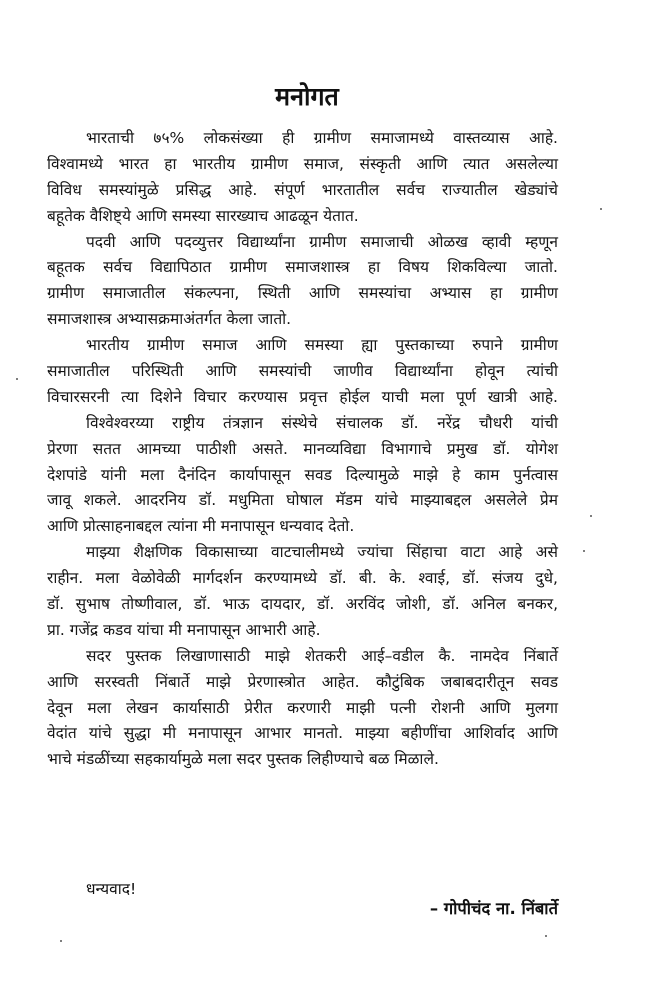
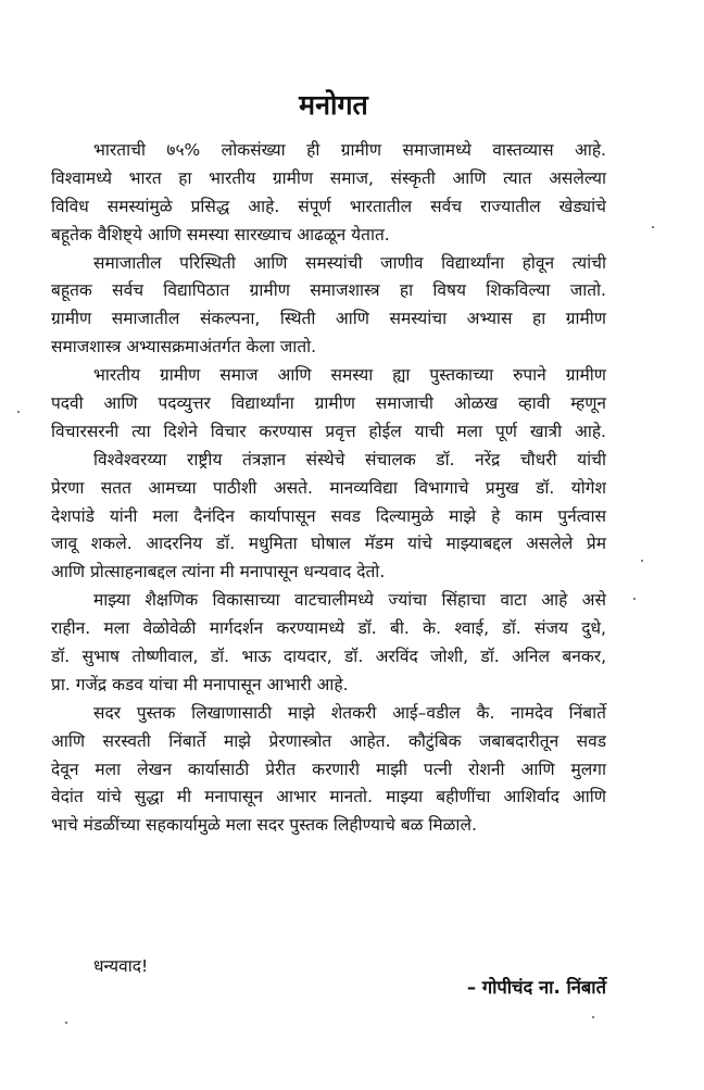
  मनोगत
  भारताची ७५% लोकसंख्या ही ग्रामीण समाजामध्ये वास्तव्यास आहे.
  विश्वामध्ये भारत हा भारतीय ग्रामीण समाज, संस्कृती आणि त्यात असलेल्या
  विविध समस्यांमुळे प्रसिद्ध आहे. संपूर्ण भारतातील सर्वच राज्यातील खेड्यांचे
  बहूतेक वैशिष्ट्ये आणि समस्या सारख्याच आढळून येतात.
- पदवी आणि पदव्युत्तर विद्यार्थ्यांना ग्रामीण समाजाची ओळख व्हावी म्हणून
+ समाजातील परिस्थिती आणि समस्यांची जाणीव विद्यार्थ्यांना होवून त्यांची
  बहूतक सर्वच विद्यापिठात ग्रामीण समाजशास्त्र हा विषय शिकविल्या जातो.
  ग्रामीण समाजातील संकल्पना, स्थिती आणि समस्यांचा अभ्यास हा ग्रामीण
  समाजशास्त्र अभ्यासक्रमाअंतर्गत केला जातो.
  भारतीय ग्रामीण समाज आणि समस्या ह्या पुस्तकाच्या रुपाने ग्रामीण
- समाजातील परिस्थिती आणि समस्यांची जाणीव विद्यार्थ्यांना होवून त्यांची
+ पदवी आणि पदव्युत्तर विद्यार्थ्यांना ग्रामीण समाजाची ओळख व्हावी म्हणून
  विचारसरनी त्या दिशेने विचार करण्यास प्रवृत्त होईल याची मला पूर्ण खात्री आहे.
  विश्वेश्वरय्या राष्ट्रीय तंत्रज्ञान संस्थेचे संचालक डॉ. नरेंद्र चौधरी यांची
  प्रेरणा सतत आमच्या पाठीशी असते. मानव्यविद्या विभागाचे प्रमुख डॉ. योगेश
  देशपांडे यांनी मला दैनंदिन कार्यापासून सवड दिल्यामुळे माझे हे काम पुर्नत्वास
  जावू शकले. आदरनिय डॉ. मधुमिता घोषाल मॅडम यांचे माझ्याबद्दल असलेले प्रेम
  आणि प्रोत्साहनाबद्दल त्यांना मी मनापासून धन्यवाद देतो.
  माझ्या शैक्षणिक विकासाच्या वाटचालीमध्ये ज्यांचा सिंहाचा वाटा आहे असे
  राहीन. मला वेळोवेळी मार्गदर्शन करण्यामध्ये डॉ. बी. के. श्वाई, डॉ. संजय दुधे,
  डॉ. सुभाष तोष्णीवाल, डॉ. भाऊ दायदार, डॉ. अरविंद जोशी, डॉ. अनिल बनकर,
  प्रा. गजेंद्र कडव यांचा मी मनापासून आभारी आहे.
  सदर पुस्तक लिखाणासाठी माझे शेतकरी आई–वडील कै. नामदेव निंबार्ते
  आणि सरस्वती निंबार्ते माझे प्रेरणास्त्रोत आहेत. कौटुंबिक जबाबदारीतून सवड
  देवून मला लेखन कार्यासाठी प्रेरीत करणारी माझी पत्नी रोशनी आणि मुलगा
  वेदांत यांचे सुद्धा मी मनापासून आभार मानतो. माझ्या बहीणींचा आशिर्वाद आणि
  भाचे मंडळींच्या सहकार्यामुळे मला सदर पुस्तक लिहीण्याचे बळ मिळाले.
  धन्यवाद!
  – गोपीचंद ना. निंबार्ते
